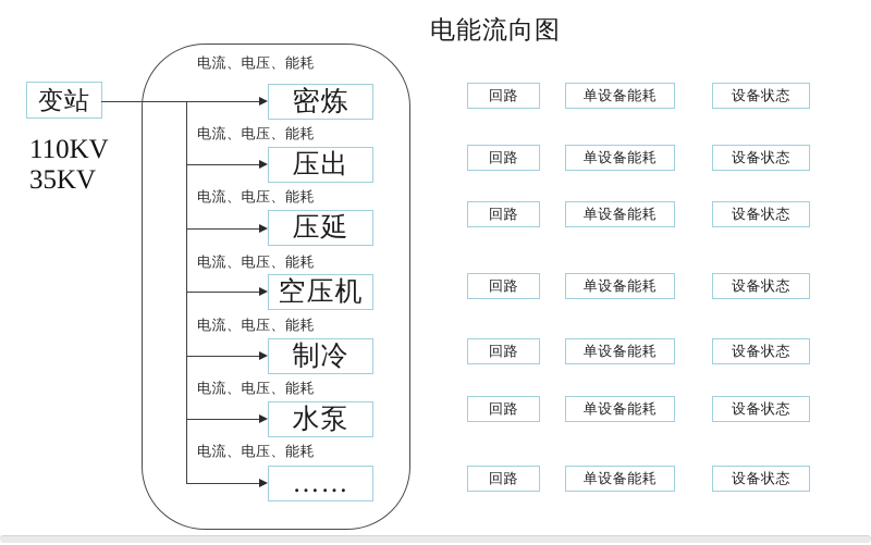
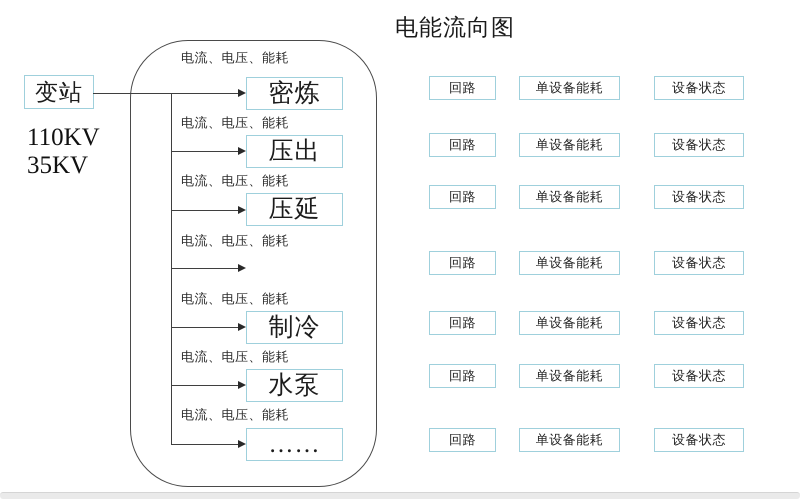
  电能流向图
  变站
  110KV
  35KV
  电流、电压、能耗
  密炼
  电流、电压、能耗
  压出
  电流、电压、能耗
  压延
  电流、电压、能耗
- 空压机
  电流、电压、能耗
  制冷
  电流、电压、能耗
  水泵
  电流、电压、能耗
  ……
  回路
  单设备能耗
  设备状态
  回路
  单设备能耗
  设备状态
  回路
  单设备能耗
  设备状态
  回路
  单设备能耗
  设备状态
  回路
  单设备能耗
  设备状态
  回路
  单设备能耗
  设备状态
  回路
  单设备能耗
  设备状态
